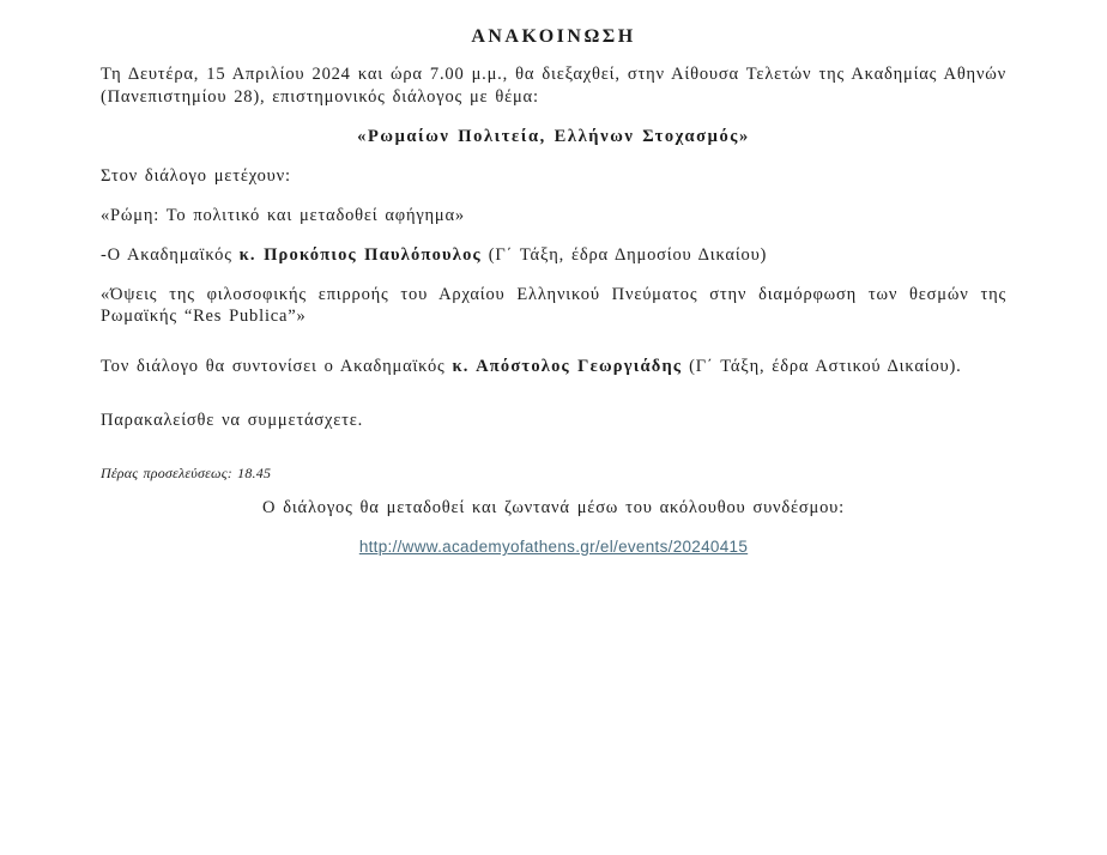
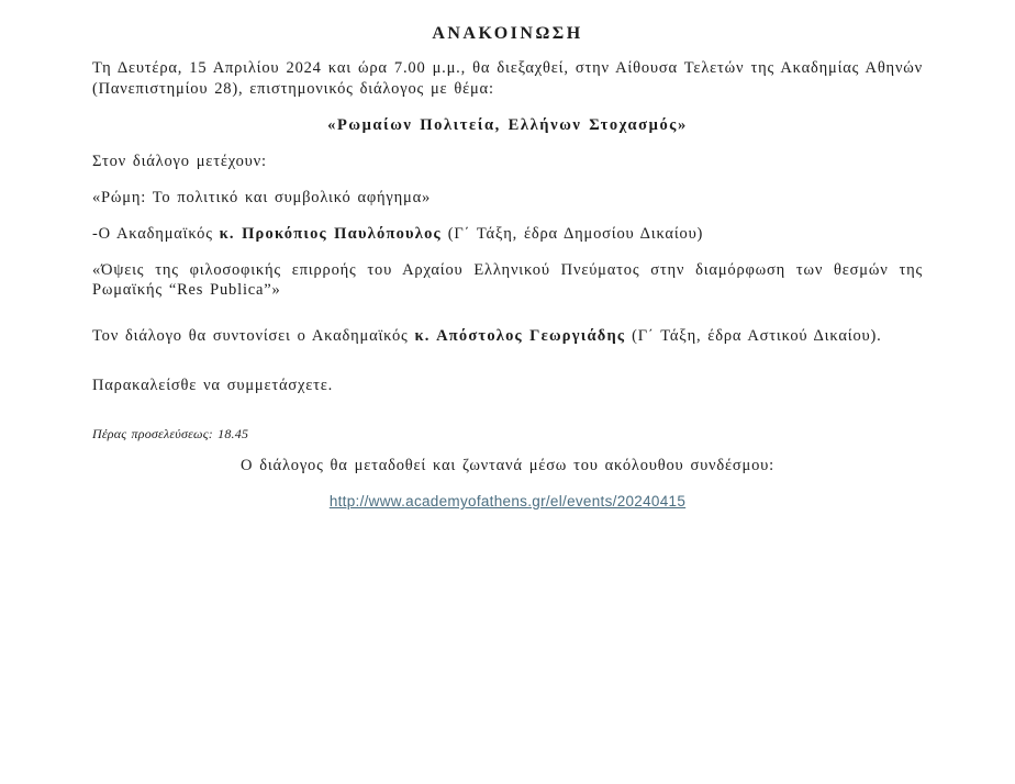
  ΑΝΑΚΟΙΝΩΣΗ
  Τη Δευτέρα, 15 Απριλίου 2024 και ώρα 7.00 μ.μ., θα διεξαχθεί, στην Αίθουσα Τελετών της Ακαδημίας Αθηνών (Πανεπιστημίου 28), επιστημονικός διάλογος με θέμα:
  «Ρωμαίων Πολιτεία, Ελλήνων Στοχασμός»
  Στον διάλογο μετέχουν:
- «Ρώμη: Το πολιτικό και μεταδοθεί αφήγημα»
+ «Ρώμη: Το πολιτικό και συμβολικό αφήγημα»
  -Ο Ακαδημαϊκός κ. Προκόπιος Παυλόπουλος (Γ΄ Τάξη, έδρα Δημοσίου Δικαίου)
  «Όψεις της φιλοσοφικής επιρροής του Αρχαίου Ελληνικού Πνεύματος στην διαμόρφωση των θεσμών της Ρωμαϊκής “Res Publica”»
  Τον διάλογο θα συντονίσει ο Ακαδημαϊκός κ. Απόστολος Γεωργιάδης (Γ΄ Τάξη, έδρα Αστικού Δικαίου).
  Παρακαλείσθε να συμμετάσχετε.
  Πέρας προσελεύσεως: 18.45
  Ο διάλογος θα μεταδοθεί και ζωντανά μέσω του ακόλουθου συνδέσμου:
  http://www.academyofathens.gr/el/events/20240415
